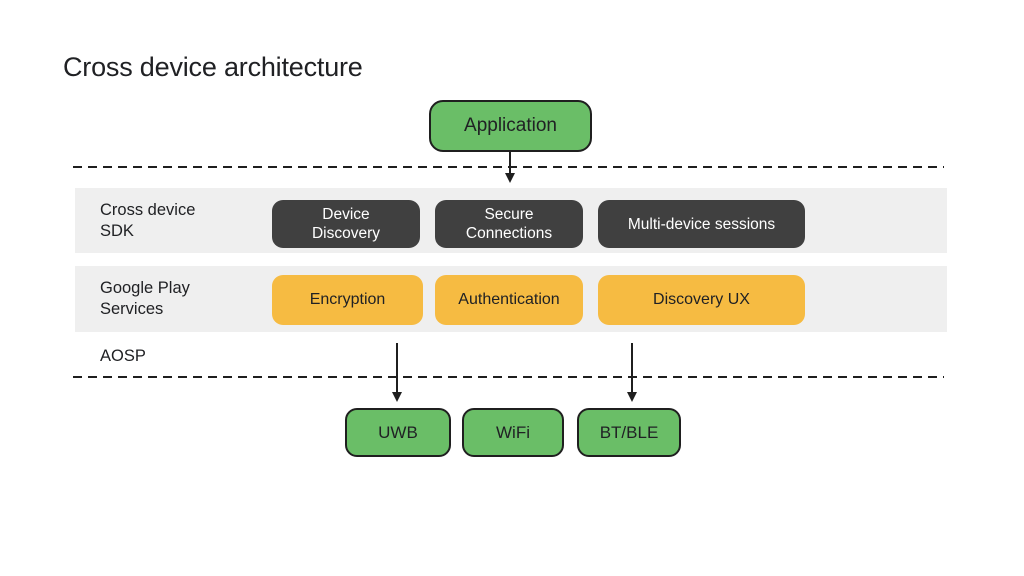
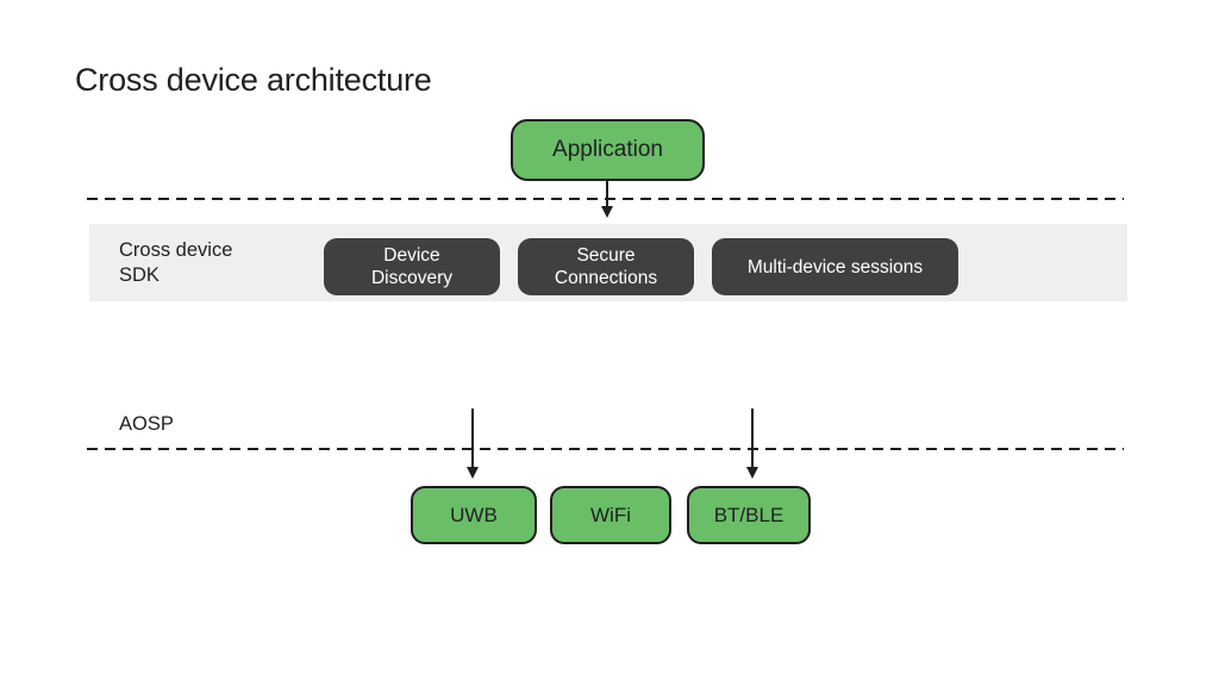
  Cross device architecture
  Application
  Cross device
  SDK
  Device Discovery
  Secure Connections
  Multi-device sessions
- Google Play
- Services
- Encryption
- Authentication
- Discovery UX
  AOSP
  UWB
  WiFi
  BT/BLE
